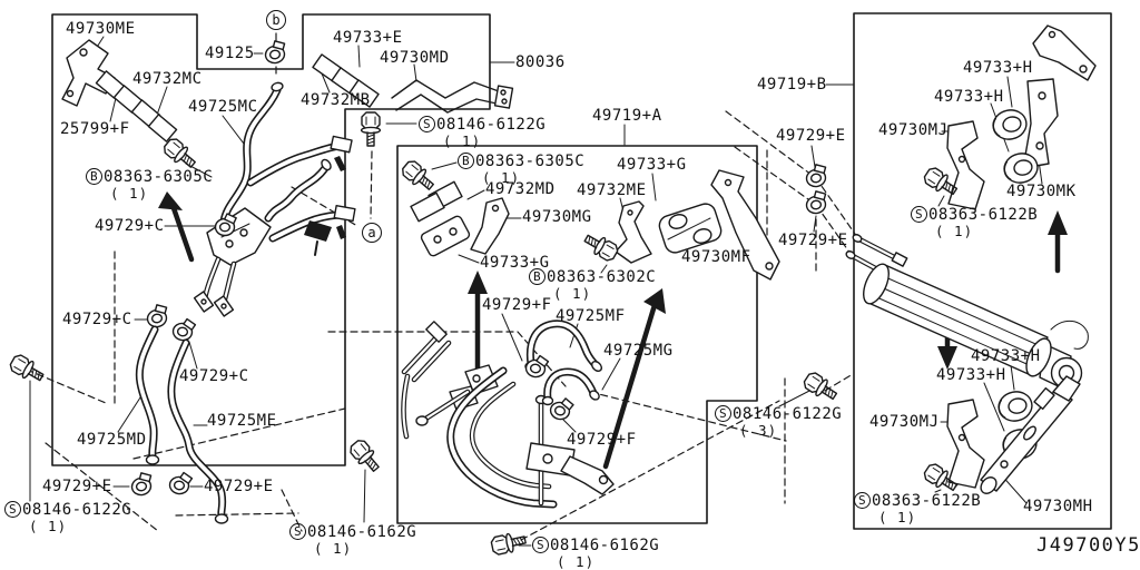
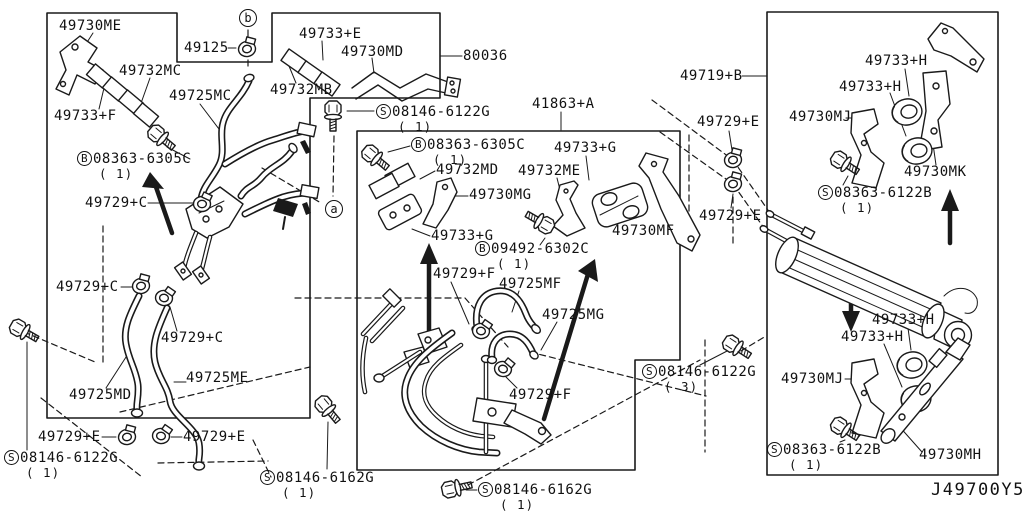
  49730ME
  49125
  49733+E
  49730MD
  80036
  49732MC
  49725MC
  49732MB
- 25799+F
+ 49733+F
- 49719+A
+ 41863+A
  49733+G
  49732MD
  49732ME
  49730MG
  49729+C
  49733+G
  49730MF
  49729+F
  49725MF
  49725MG
  49729+C
  49729+C
  49725ME
  49725MD
  49729+F
  49729+E
  49729+E
  49719+B
  49729+E
  49729+E
  49733+H
  49733+H
  49730MJ
  49730MK
  49733+H
  49733+H
  49730MJ
  49730MH
  S 08146-6122G
  ( 1)
  B 08363-6305C
  ( 1)
  B 08363-6305C
  ( 1)
- B 08363-6302C
+ B 09492-6302C
  ( 1)
  S 08146-6122G
  ( 1)
  S 08146-6162G
  ( 1)
  S 08146-6162G
  ( 1)
  S 08146-6122G
  ( 3)
  S 08363-6122B
  ( 1)
  S 08363-6122B
  ( 1)
  b
  a
  J49700Y5
